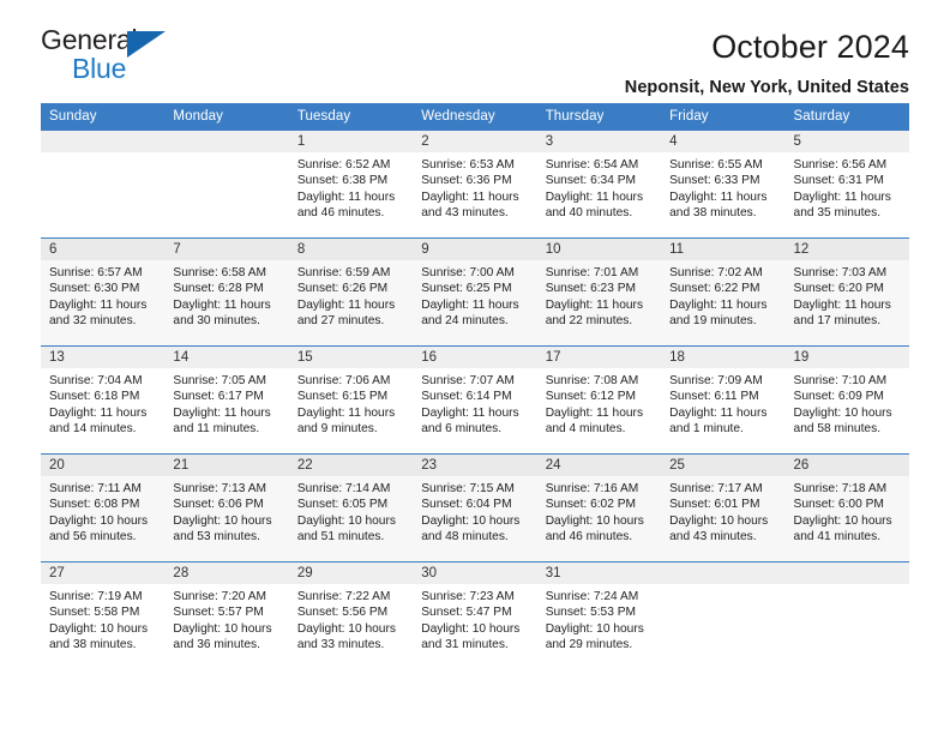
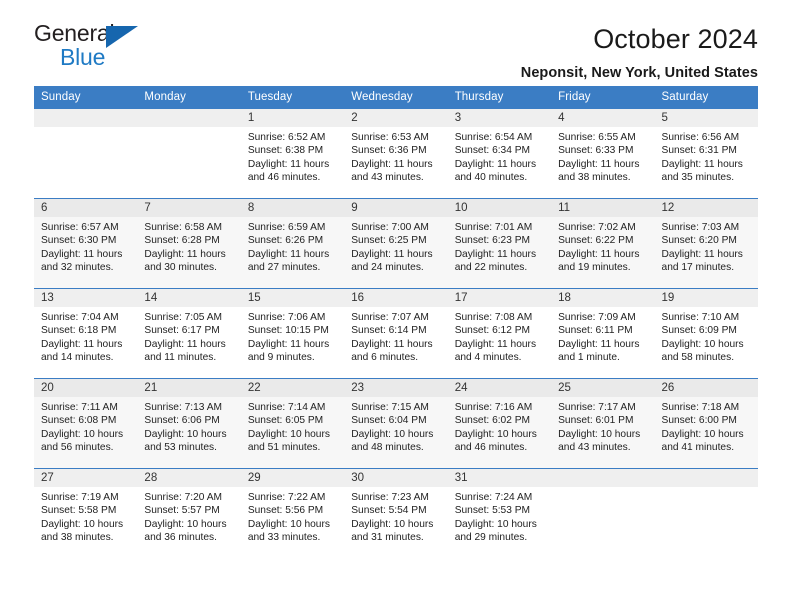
  General
  Blue
  October 2024
  Neponsit, New York, United States
  Sunday	Monday	Tuesday	Wednesday	Thursday	Friday	Saturday
  		1Sunrise: 6:52 AMSunset: 6:38 PMDaylight: 11 hoursand 46 minutes.	2Sunrise: 6:53 AMSunset: 6:36 PMDaylight: 11 hoursand 43 minutes.	3Sunrise: 6:54 AMSunset: 6:34 PMDaylight: 11 hoursand 40 minutes.	4Sunrise: 6:55 AMSunset: 6:33 PMDaylight: 11 hoursand 38 minutes.	5Sunrise: 6:56 AMSunset: 6:31 PMDaylight: 11 hoursand 35 minutes.
  6Sunrise: 6:57 AMSunset: 6:30 PMDaylight: 11 hoursand 32 minutes.	7Sunrise: 6:58 AMSunset: 6:28 PMDaylight: 11 hoursand 30 minutes.	8Sunrise: 6:59 AMSunset: 6:26 PMDaylight: 11 hoursand 27 minutes.	9Sunrise: 7:00 AMSunset: 6:25 PMDaylight: 11 hoursand 24 minutes.	10Sunrise: 7:01 AMSunset: 6:23 PMDaylight: 11 hoursand 22 minutes.	11Sunrise: 7:02 AMSunset: 6:22 PMDaylight: 11 hoursand 19 minutes.	12Sunrise: 7:03 AMSunset: 6:20 PMDaylight: 11 hoursand 17 minutes.
- 13Sunrise: 7:04 AMSunset: 6:18 PMDaylight: 11 hoursand 14 minutes.	14Sunrise: 7:05 AMSunset: 6:17 PMDaylight: 11 hoursand 11 minutes.	15Sunrise: 7:06 AMSunset: 6:15 PMDaylight: 11 hoursand 9 minutes.	16Sunrise: 7:07 AMSunset: 6:14 PMDaylight: 11 hoursand 6 minutes.	17Sunrise: 7:08 AMSunset: 6:12 PMDaylight: 11 hoursand 4 minutes.	18Sunrise: 7:09 AMSunset: 6:11 PMDaylight: 11 hoursand 1 minute.	19Sunrise: 7:10 AMSunset: 6:09 PMDaylight: 10 hoursand 58 minutes.
+ 13Sunrise: 7:04 AMSunset: 6:18 PMDaylight: 11 hoursand 14 minutes.	14Sunrise: 7:05 AMSunset: 6:17 PMDaylight: 11 hoursand 11 minutes.	15Sunrise: 7:06 AMSunset: 10:15 PMDaylight: 11 hoursand 9 minutes.	16Sunrise: 7:07 AMSunset: 6:14 PMDaylight: 11 hoursand 6 minutes.	17Sunrise: 7:08 AMSunset: 6:12 PMDaylight: 11 hoursand 4 minutes.	18Sunrise: 7:09 AMSunset: 6:11 PMDaylight: 11 hoursand 1 minute.	19Sunrise: 7:10 AMSunset: 6:09 PMDaylight: 10 hoursand 58 minutes.
  20Sunrise: 7:11 AMSunset: 6:08 PMDaylight: 10 hoursand 56 minutes.	21Sunrise: 7:13 AMSunset: 6:06 PMDaylight: 10 hoursand 53 minutes.	22Sunrise: 7:14 AMSunset: 6:05 PMDaylight: 10 hoursand 51 minutes.	23Sunrise: 7:15 AMSunset: 6:04 PMDaylight: 10 hoursand 48 minutes.	24Sunrise: 7:16 AMSunset: 6:02 PMDaylight: 10 hoursand 46 minutes.	25Sunrise: 7:17 AMSunset: 6:01 PMDaylight: 10 hoursand 43 minutes.	26Sunrise: 7:18 AMSunset: 6:00 PMDaylight: 10 hoursand 41 minutes.
- 27Sunrise: 7:19 AMSunset: 5:58 PMDaylight: 10 hoursand 38 minutes.	28Sunrise: 7:20 AMSunset: 5:57 PMDaylight: 10 hoursand 36 minutes.	29Sunrise: 7:22 AMSunset: 5:56 PMDaylight: 10 hoursand 33 minutes.	30Sunrise: 7:23 AMSunset: 5:47 PMDaylight: 10 hoursand 31 minutes.	31Sunrise: 7:24 AMSunset: 5:53 PMDaylight: 10 hoursand 29 minutes.
+ 27Sunrise: 7:19 AMSunset: 5:58 PMDaylight: 10 hoursand 38 minutes.	28Sunrise: 7:20 AMSunset: 5:57 PMDaylight: 10 hoursand 36 minutes.	29Sunrise: 7:22 AMSunset: 5:56 PMDaylight: 10 hoursand 33 minutes.	30Sunrise: 7:23 AMSunset: 5:54 PMDaylight: 10 hoursand 31 minutes.	31Sunrise: 7:24 AMSunset: 5:53 PMDaylight: 10 hoursand 29 minutes.
